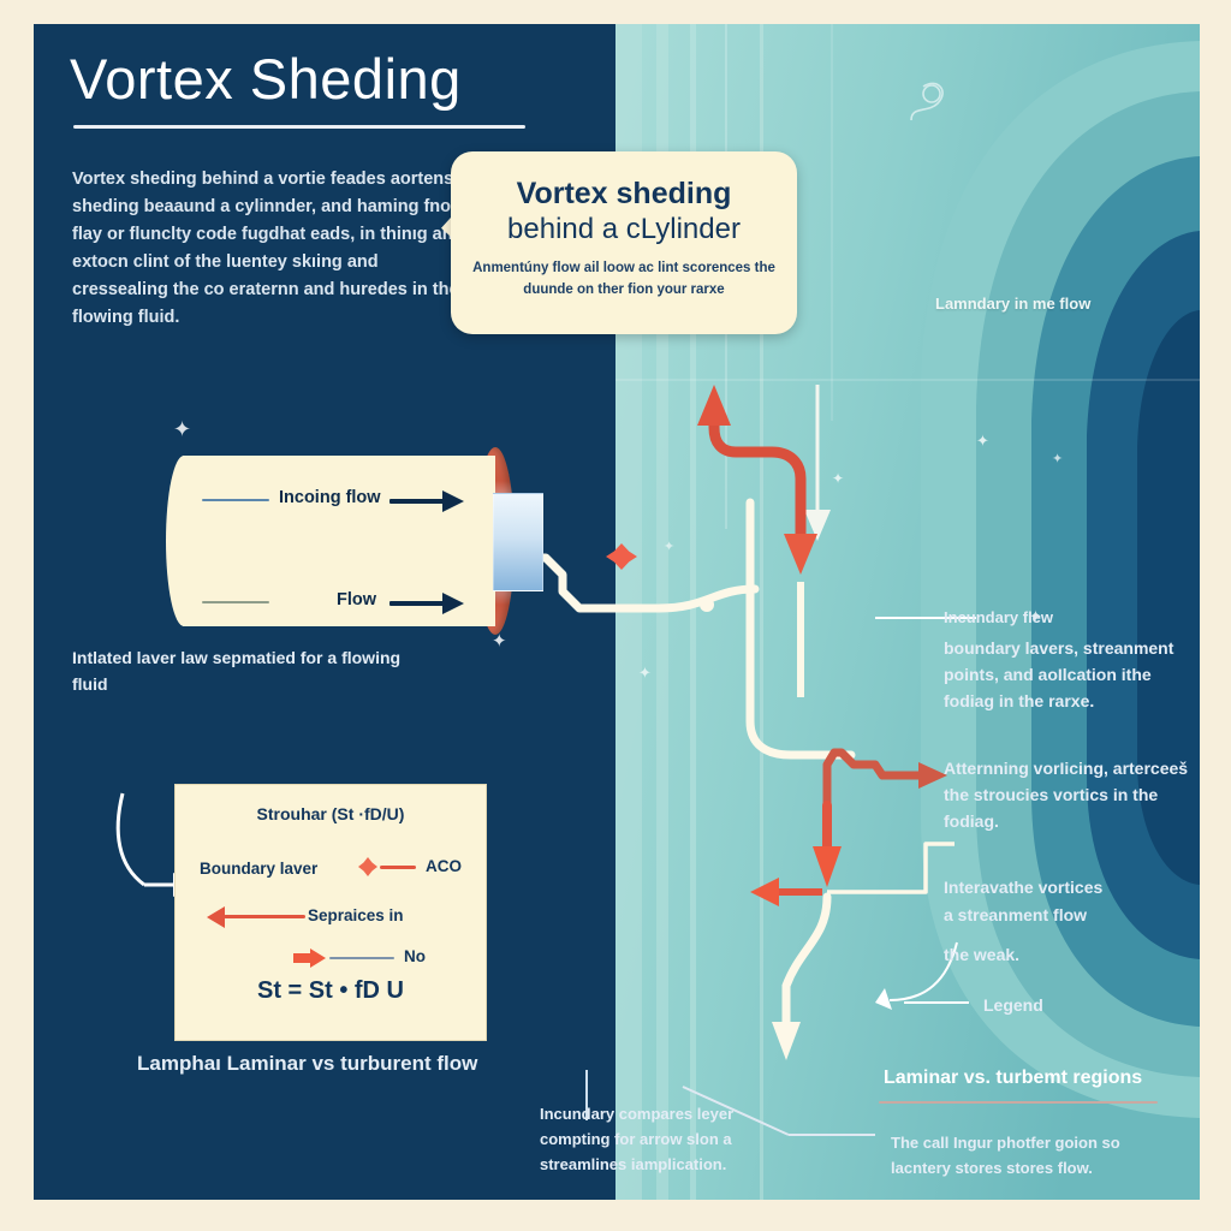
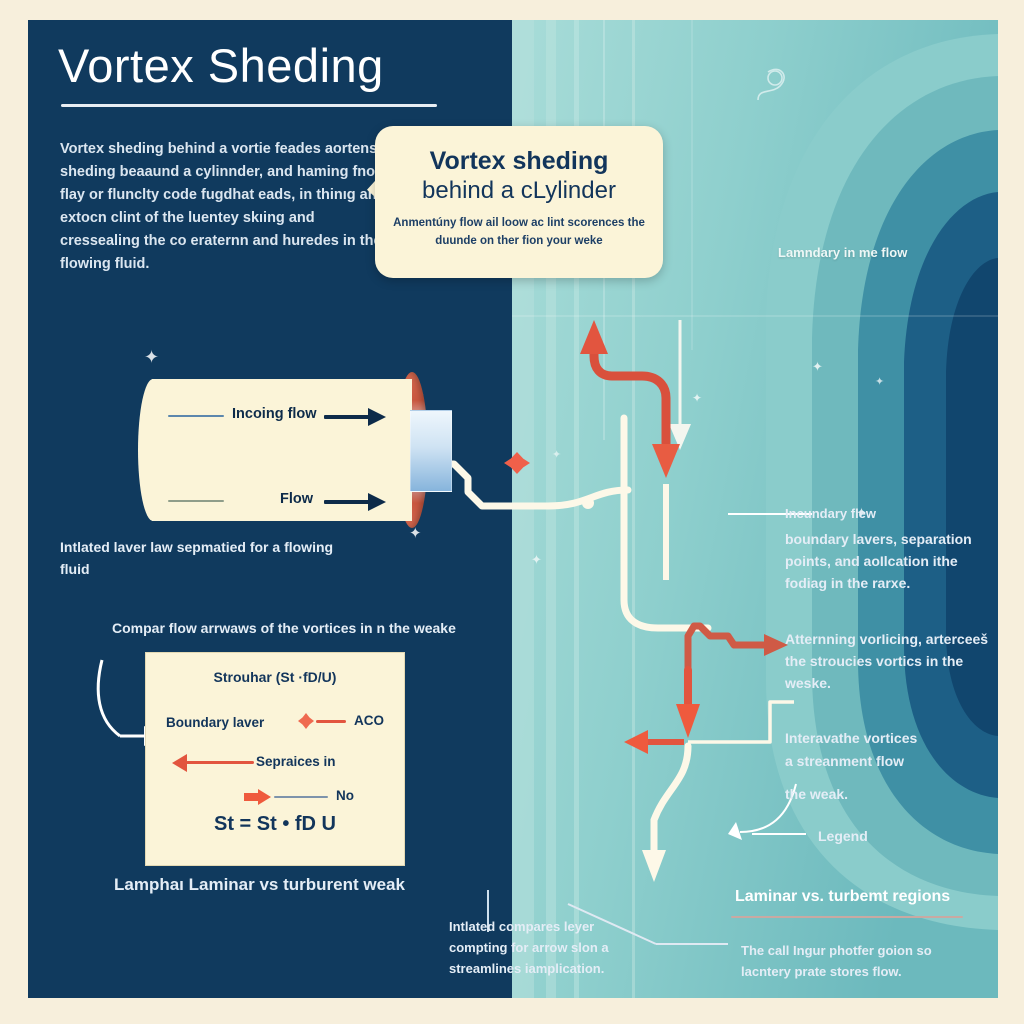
  Vortex Sheding
  Vortex sheding behind a vortie feades aortens sheding beaaund a cylinnder, and haming fno flay or flunclty code fugdhat eads, in thinıg an extocn clint of the luentey skıing and cressealing the co eraternn and huredes in th flowing fluid.
  Vortex sheding
  behind a cLylinder
- Anmentúny flow ail loow ac lint scorences the duunde on ther fion your rarxe
+ Anmentúny flow ail loow ac lint scorences the duunde on ther fion your weke
  ✦
  ✦
  ✦
  ✦
  ✦
  ✦
  ✦
  ✦
  Incoing flow
  Flow
  Intlated laver law sepmatied for a flowing fluid
+ Compar flow arrwaws of the vortices in n the weake
  Strouhar (St ·fD/U)
  Boundary laver
  ACO
  Sepraices in
  No
  St = St • fD U
- Lamphaı Laminar vs turburent flow
+ Lamphaı Laminar vs turburent weak
  Lamndary in me flow
  Incundary flew
- boundary lavers, streanment points, and aoIlcation ithe fodiag in the rarxe.
+ boundary lavers, separation points, and aoIlcation ithe fodiag in the rarxe.
- Atternning vorIicing, arterceеš the stroucies vortics in the fodiag.
+ Atternning vorIicing, arterceеš the stroucies vortics in the weske.
  Interavathe vortices
  a streanment flow
  the weak.
  Legend
- Incundary compares leyer compting for arrow slon a streamlines iamplication.
+ Intlated compares leyer compting for arrow slon a streamlines iamplication.
  Laminar vs. turbemt regions
- The call Ingur photfer goion so lacntery stores stores flow.
+ The call Ingur photfer goion so lacntery prate stores flow.
